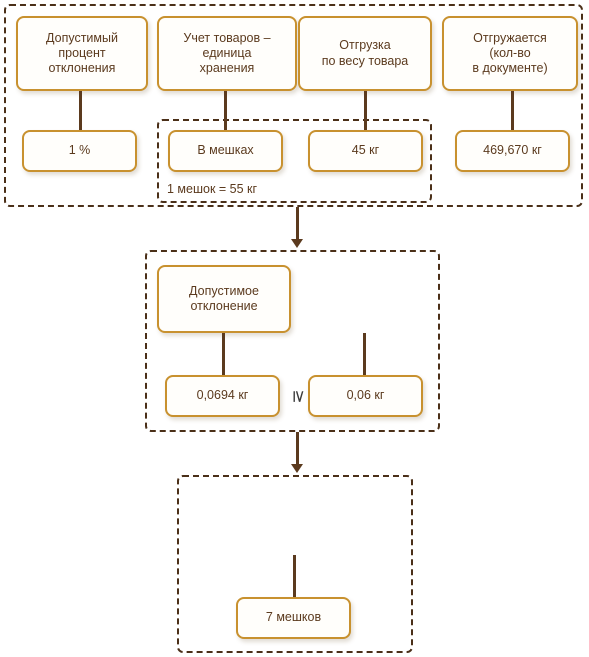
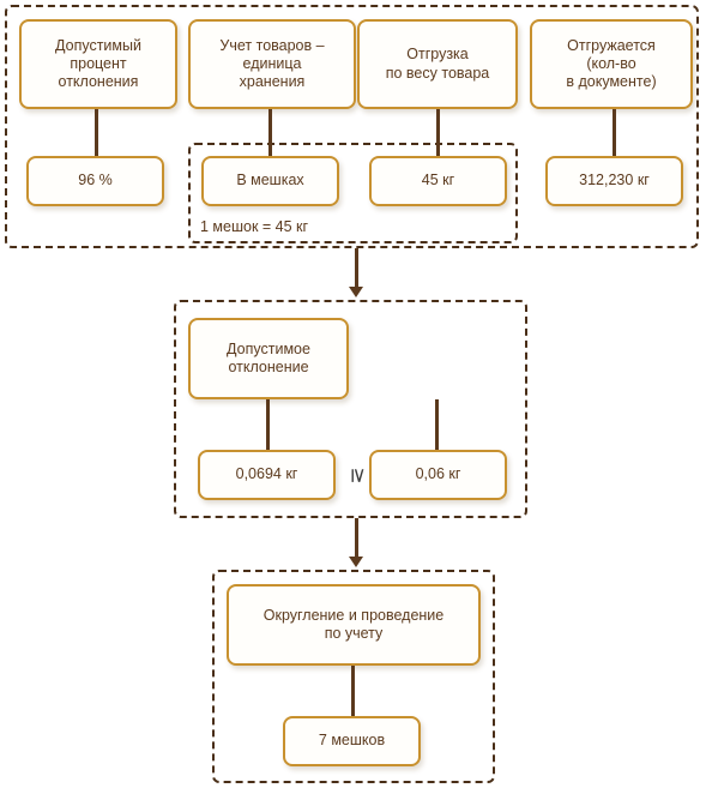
  Допустимый
  процент
  отклонения
  Учет товаров –
  единица
  хранения
  Отгрузка
  по весу товара
  Отгружается
  (кол-во
  в документе)
- 1 %
+ 96 %
  В мешках
  45 кг
- 469,670 кг
+ 312,230 кг
- 1 мешок = 55 кг
+ 1 мешок = 45 кг
  Допустимое
  отклонение
  0,0694 кг
  0,06 кг
+ Округление и проведение
+ по учету
  7 мешков
